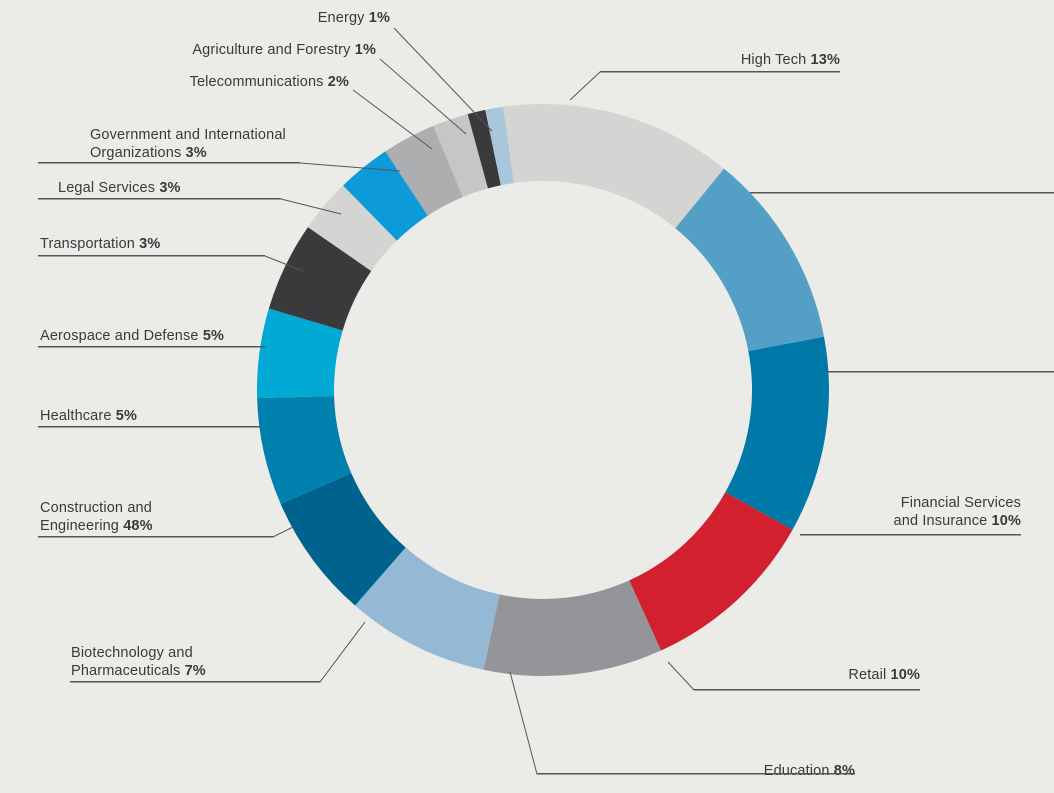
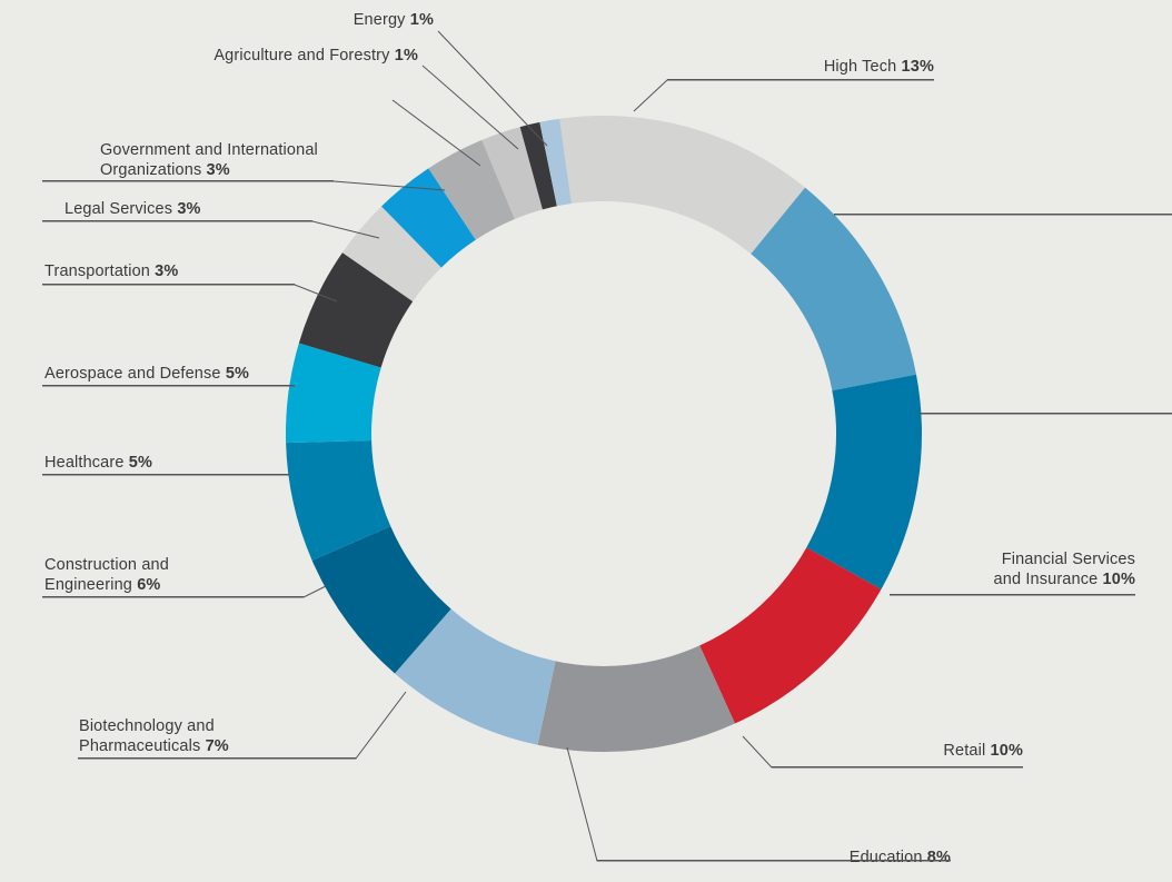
  Energy 1%
  Agriculture and Forestry 1%
- Telecommunications 2%
  Government and International
  Organizations 3%
  Legal Services 3%
  Transportation 3%
  Aerospace and Defense 5%
  Healthcare 5%
  Construction and
- Engineering 48%
+ Engineering 6%
  Biotechnology and
  Pharmaceuticals 7%
  Education 8%
  Retail 10%
  Financial Services
  and Insurance 10%
  High Tech 13%
